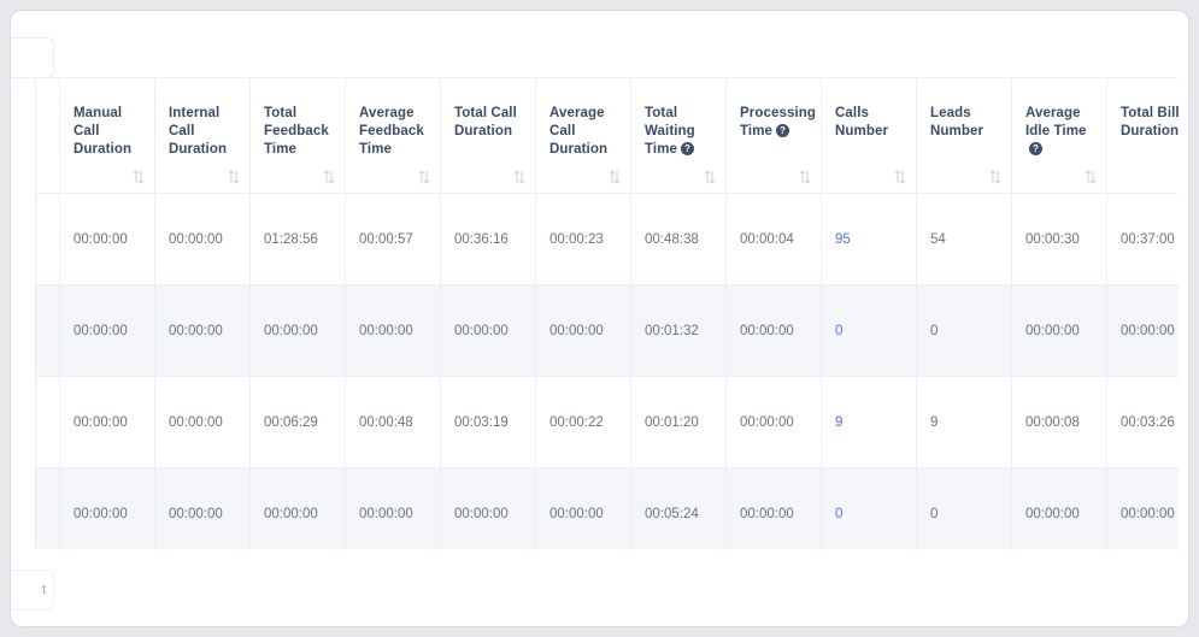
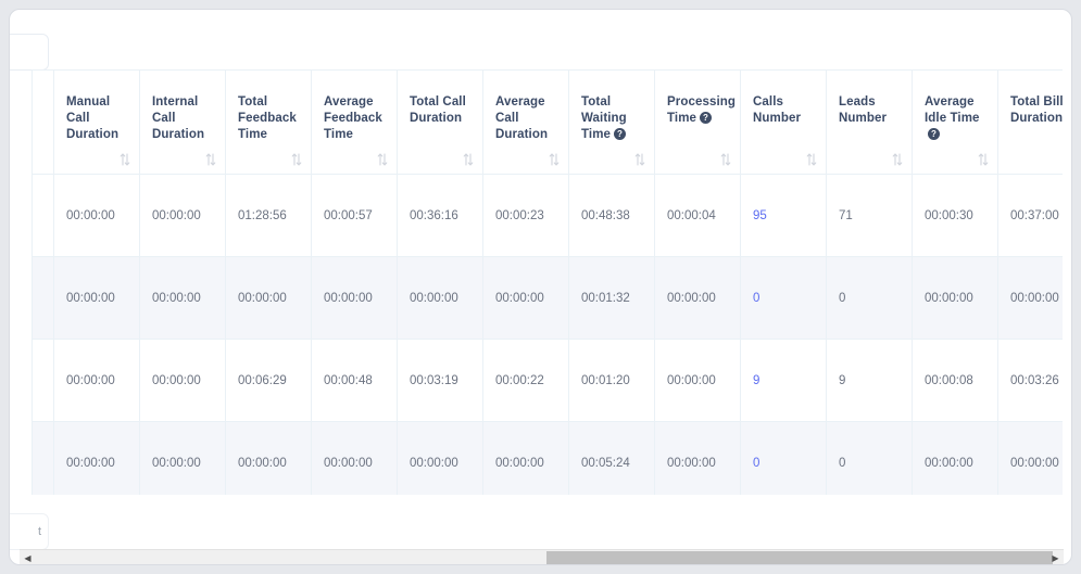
  t
  	Manual Call Duration	Internal Call Duration	Total Feedback Time	Average Feedback Time	Total Call Duration	Average Call Duration	Total Waiting Time ?	Processing Time ?	Calls Number	Leads Number	Average Idle Time?	Total Bill Duration
- 	00:00:00	00:00:00	01:28:56	00:00:57	00:36:16	00:00:23	00:48:38	00:00:04	95	54	00:00:30	00:37:00
+ 	00:00:00	00:00:00	01:28:56	00:00:57	00:36:16	00:00:23	00:48:38	00:00:04	95	71	00:00:30	00:37:00
  	00:00:00	00:00:00	00:00:00	00:00:00	00:00:00	00:00:00	00:01:32	00:00:00	0	0	00:00:00	00:00:00
  	00:00:00	00:00:00	00:06:29	00:00:48	00:03:19	00:00:22	00:01:20	00:00:00	9	9	00:00:08	00:03:26
  	00:00:00	00:00:00	00:00:00	00:00:00	00:00:00	00:00:00	00:05:24	00:00:00	0	0	00:00:00	00:00:00
+ ◀
+ ▶
